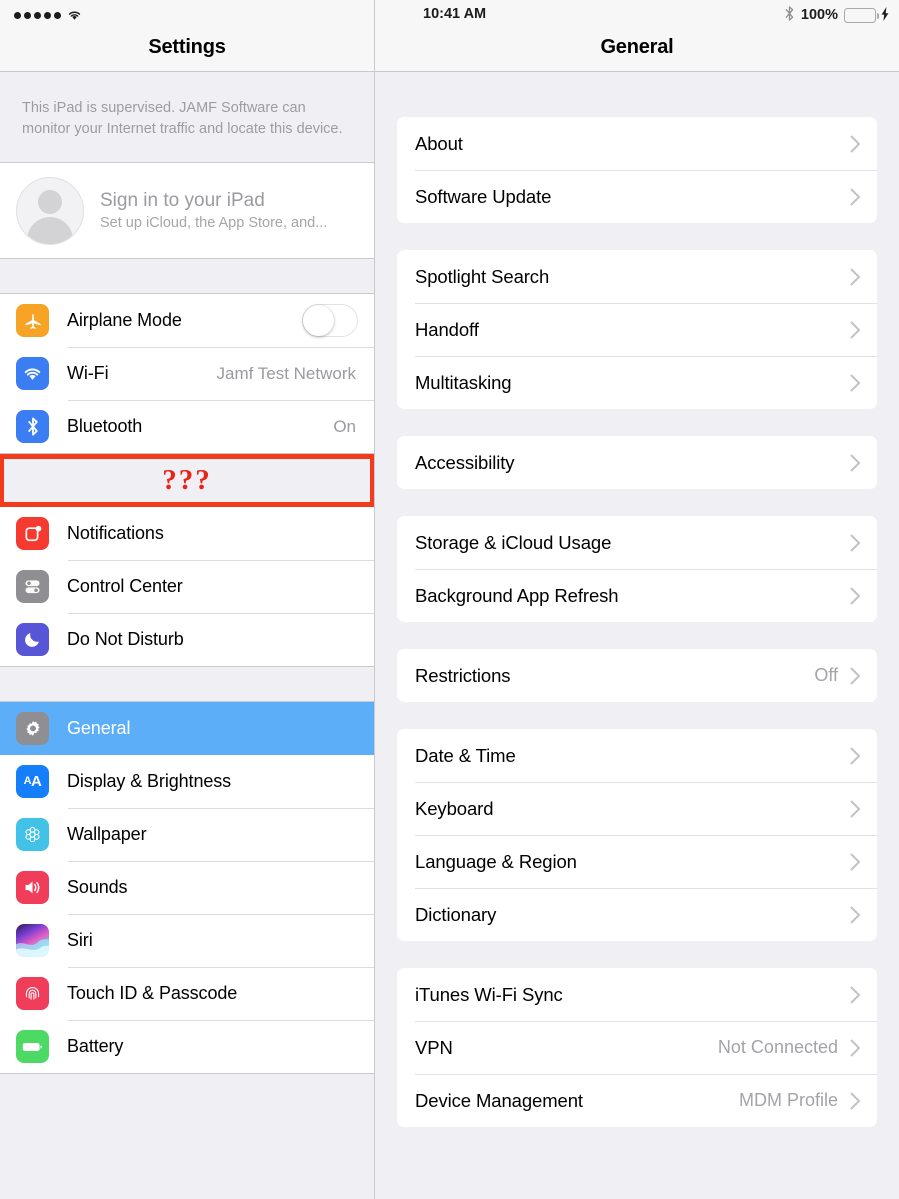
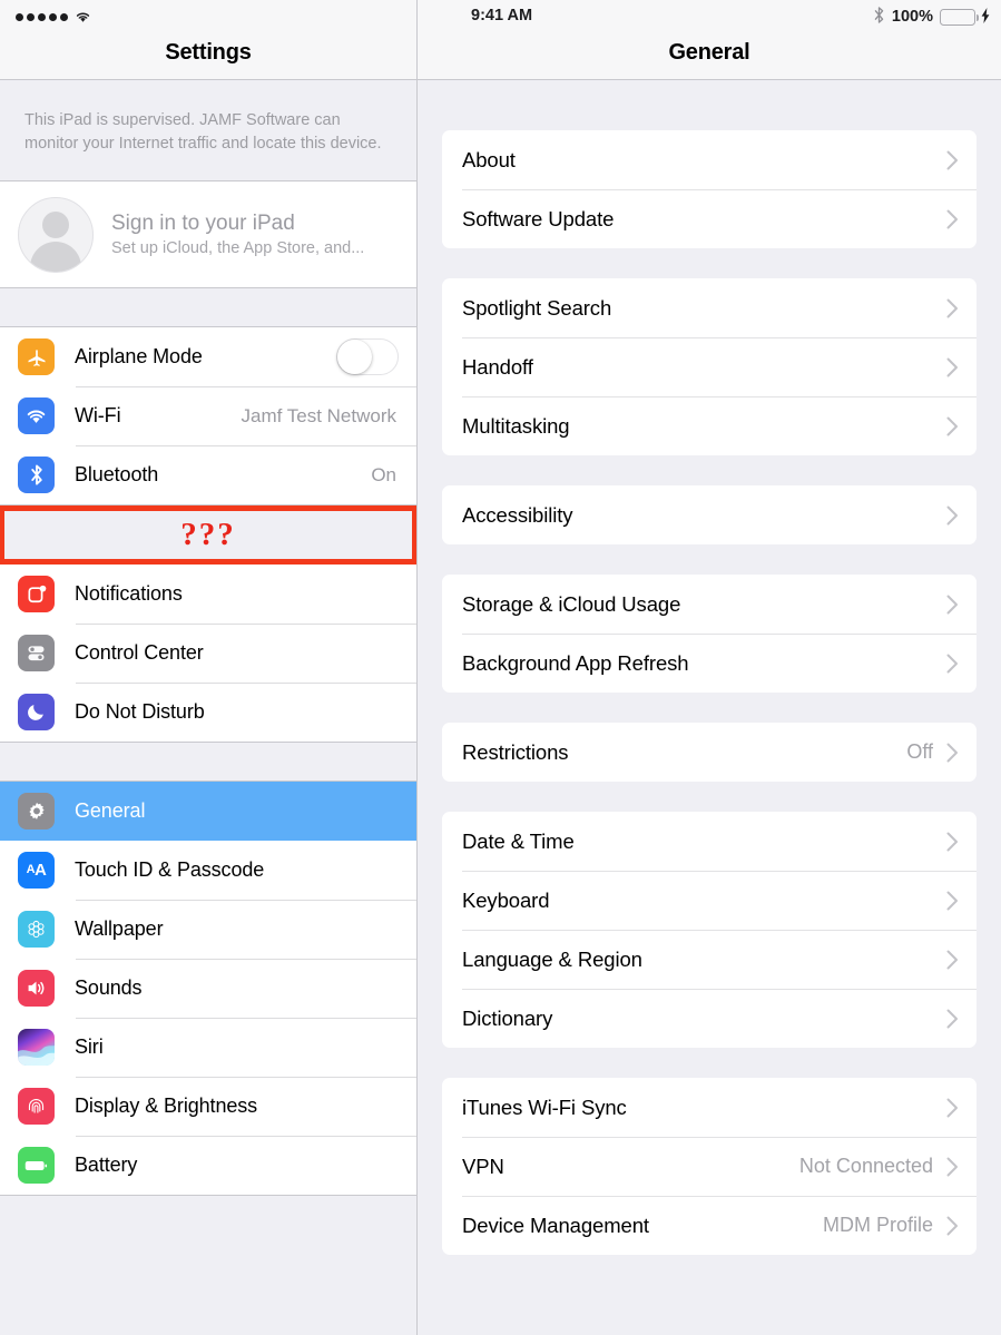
  Settings
  This iPad is supervised. JAMF Software can monitor your Internet traffic and locate this device.
  Sign in to your iPad
  Set up iCloud, the App Store, and...
  Airplane Mode
  Wi-Fi
  Jamf Test Network
  Bluetooth
  On
  ???
  Notifications
  Control Center
  Do Not Disturb
  General
  A
  A
- Display & Brightness
+ Touch ID & Passcode
  Wallpaper
  Sounds
  Siri
- Touch ID & Passcode
+ Display & Brightness
  Battery
- 10:41 AM
+ 9:41 AM
  100%
  General
  About
  Software Update
  Spotlight Search
  Handoff
  Multitasking
  Accessibility
  Storage & iCloud Usage
  Background App Refresh
  Restrictions
  Off
  Date & Time
  Keyboard
  Language & Region
  Dictionary
  iTunes Wi-Fi Sync
  VPN
  Not Connected
  Device Management
  MDM Profile
